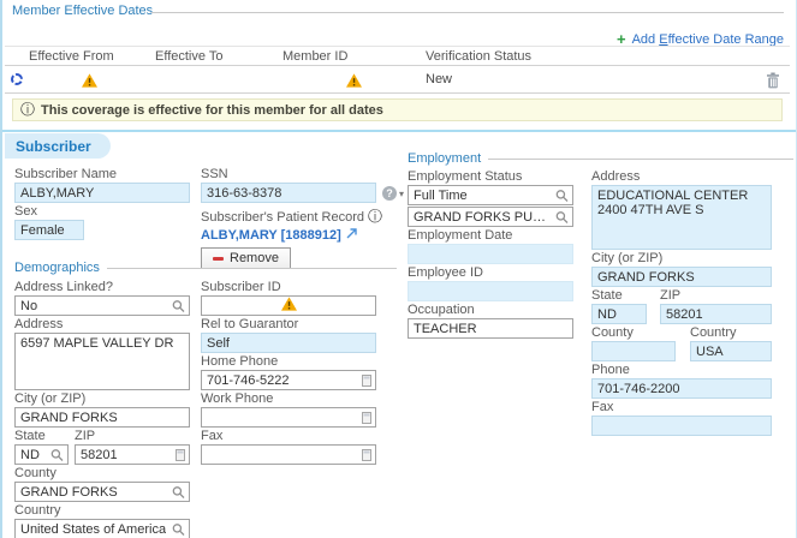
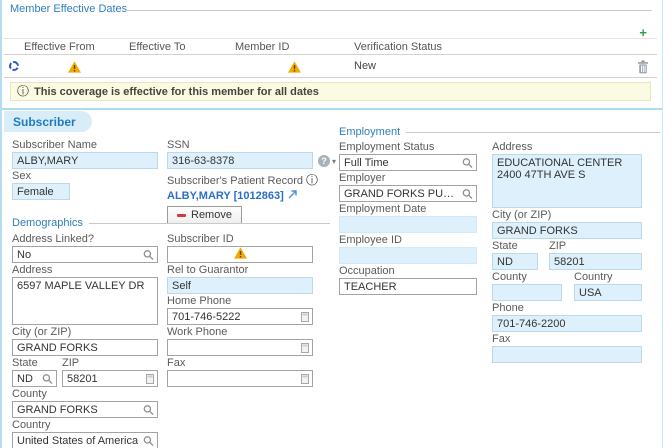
  Member Effective Dates
  +
- Add Effective Date Range
  Effective From
  Effective To
  Member ID
  Verification Status
  New
  ⓘ
  This coverage is effective for this member for all dates
  Subscriber
  Subscriber Name
  ALBY,MARY
  Sex
  Female
  SSN
  316-63-8378
  ?
  ▾
  Subscriber's Patient Record
  ⓘ
- ALBY,MARY [1888912]
+ ALBY,MARY [1012863]
  Remove
  Demographics
  Address Linked?
  No
  Address
  6597 MAPLE VALLEY DR
  City (or ZIP)
  GRAND FORKS
  State
  ND
  ZIP
  58201
  County
  GRAND FORKS
  Country
  United States of America
  Subscriber ID
  Rel to Guarantor
  Self
  Home Phone
  701-746-5222
  Work Phone
  Fax
  Employment
  Employment Status
  Full Time
+ Employer
  GRAND FORKS PUBLI
  Employment Date
  Employee ID
  Occupation
  TEACHER
  Address
  EDUCATIONAL CENTER 2400 47TH AVE S
  City (or ZIP)
  GRAND FORKS
  State
  ND
  ZIP
  58201
  County
  Country
  USA
  Phone
  701-746-2200
  Fax
